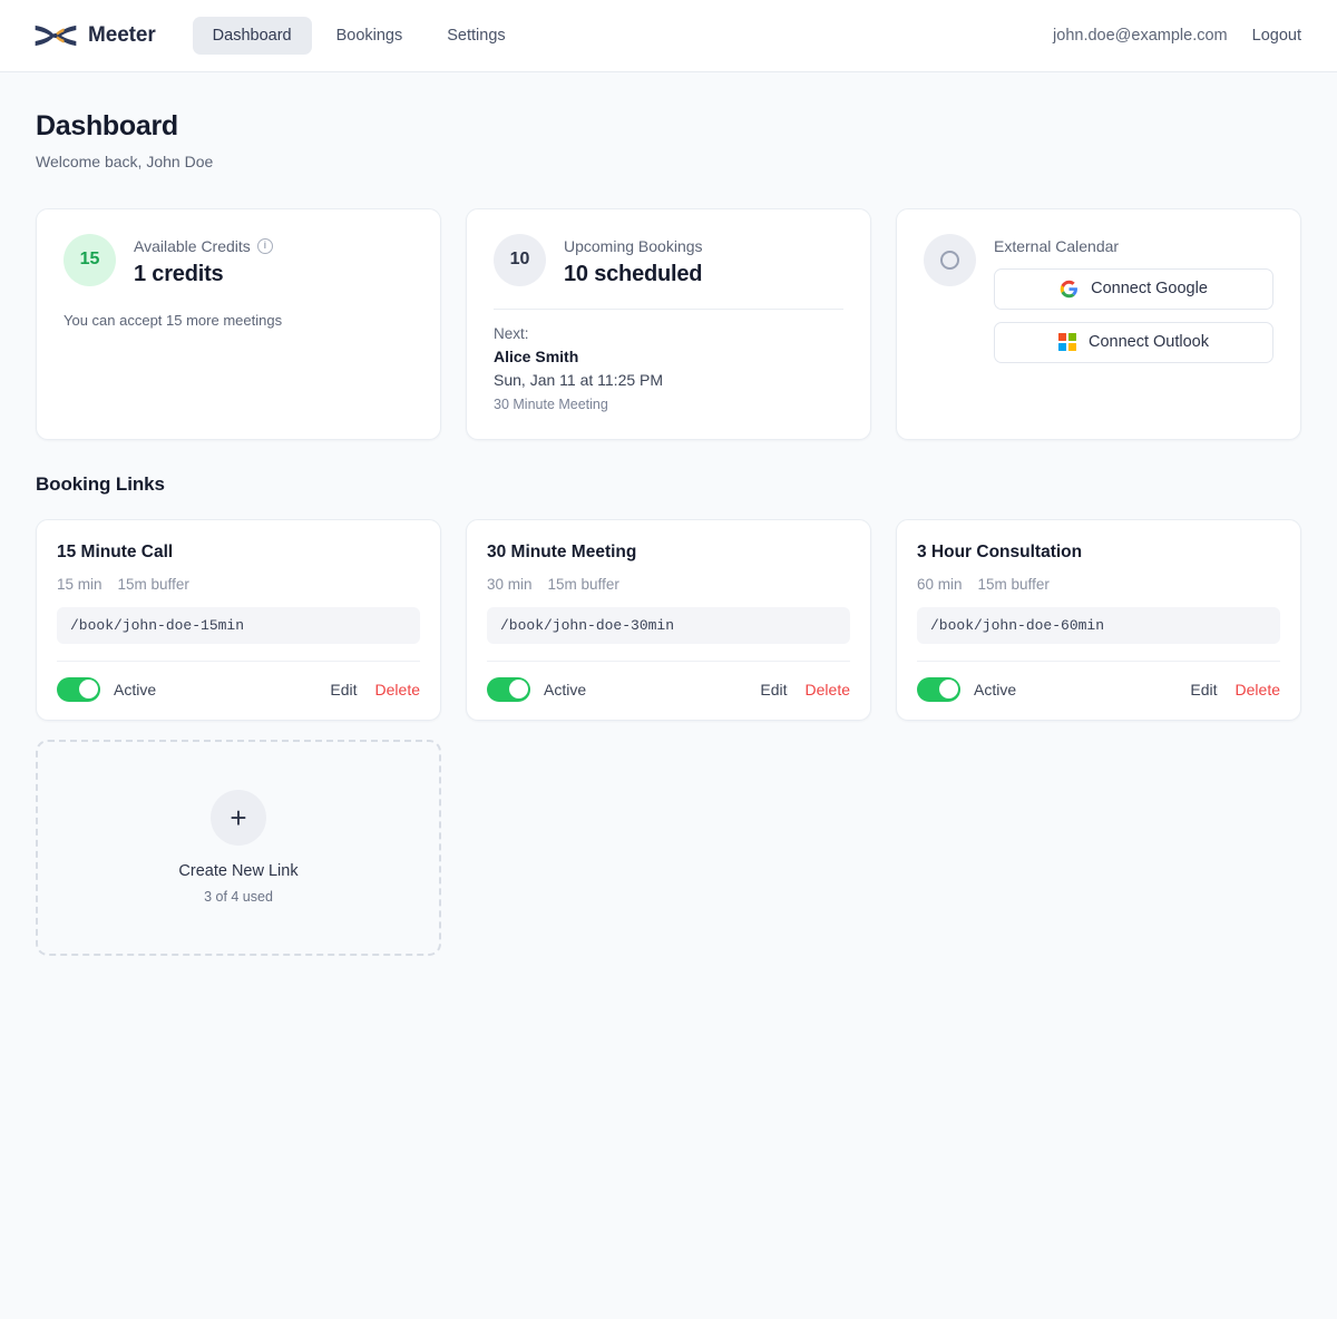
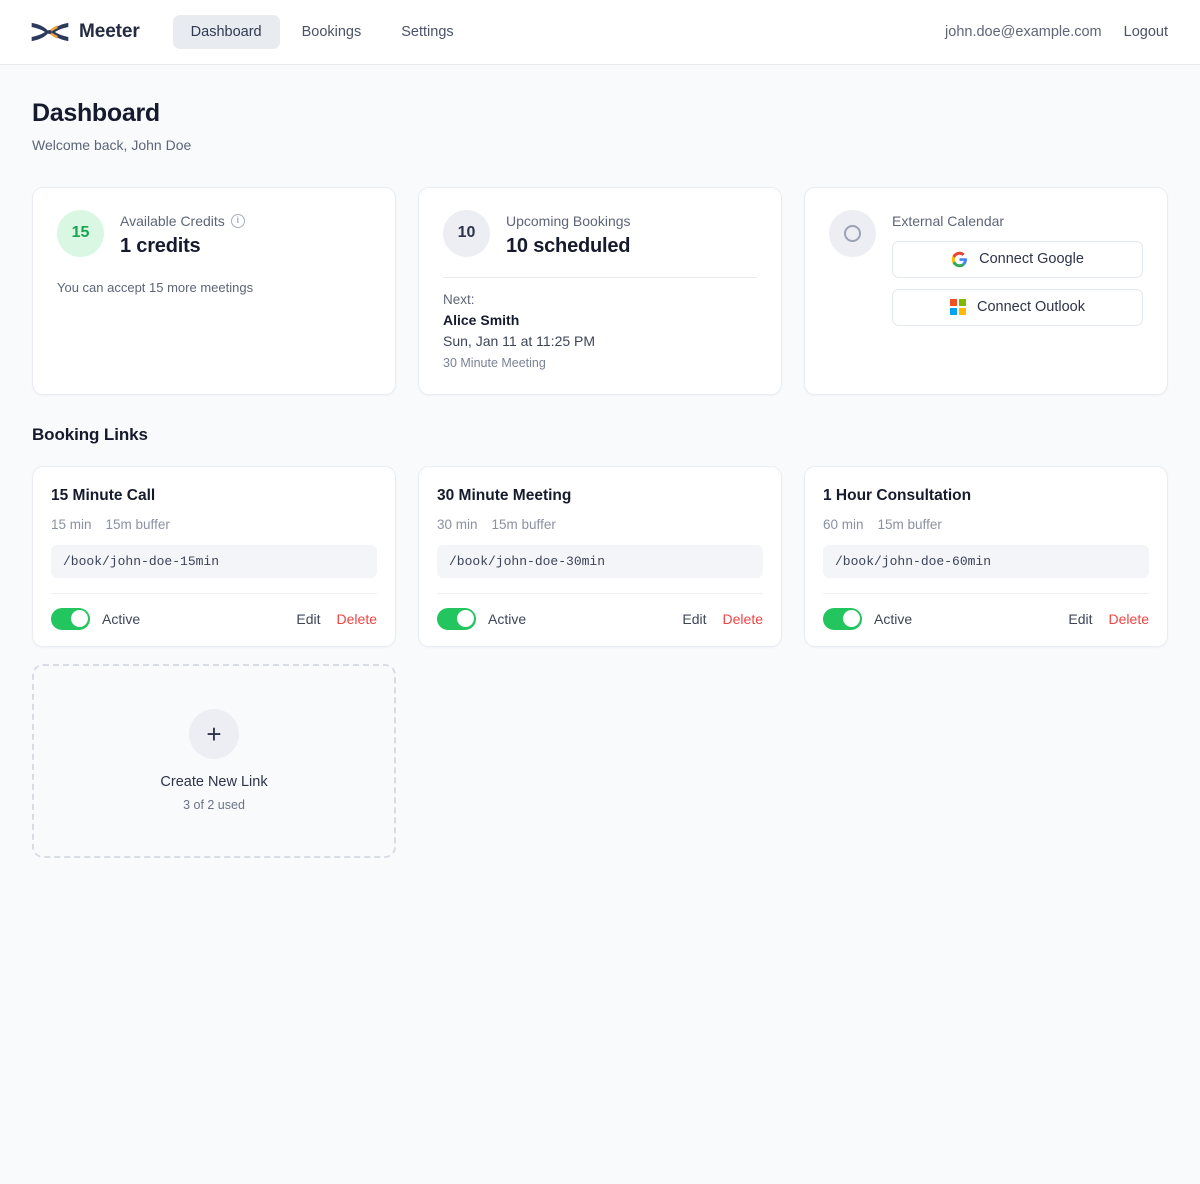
  Meeter
  Dashboard
  Bookings
  Settings
  john.doe@example.com
  Logout
  Dashboard
  Welcome back, John Doe
  15
  Available Credits
  i
  1 credits
  You can accept 15 more meetings
  10
  Upcoming Bookings
  10 scheduled
  Next:
  Alice Smith
  Sun, Jan 11 at 11:25 PM
  30 Minute Meeting
  External Calendar
  Connect Google
  Connect Outlook
  Booking Links
  15 Minute Call
  15 min
  15m buffer
  /book/john-doe-15min
  Active
  Edit
  Delete
  30 Minute Meeting
  30 min
  15m buffer
  /book/john-doe-30min
  Active
  Edit
  Delete
- 3 Hour Consultation
+ 1 Hour Consultation
  60 min
  15m buffer
  /book/john-doe-60min
  Active
  Edit
  Delete
  +
  Create New Link
- 3 of 4 used
+ 3 of 2 used
